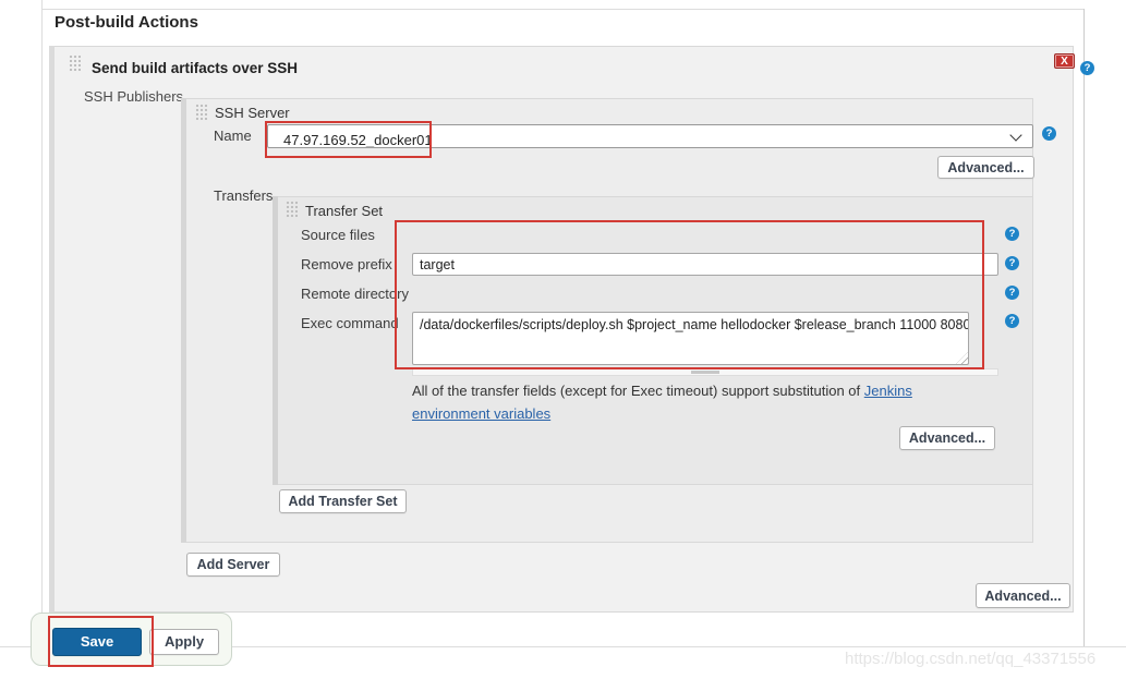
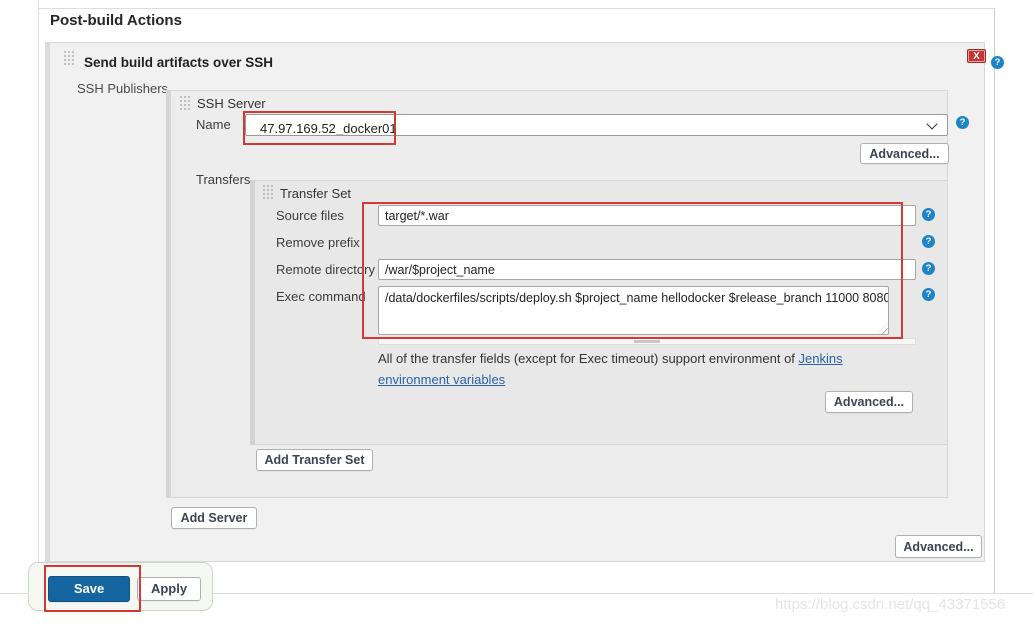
  Post-build Actions
  Send build artifacts over SSH
  X
  ?
  SSH Publishers
  SSH Server
  Name
  47.97.169.52_docker01
  ?
  Advanced...
  Transfers
  Transfer Set
  Source files
+ target/*.war
  ?
  Remove prefix
- target
  ?
  Remote directory
+ /war/$project_name
  ?
  Exec command
  ?
- All of the transfer fields (except for Exec timeout) support substitution of Jenkins environment variables
+ All of the transfer fields (except for Exec timeout) support environment of Jenkins environment variables
  Advanced...
  Add Transfer Set
  Add Server
  Advanced...
  Save
  Apply
  https://blog.csdn.net/qq_43371556
